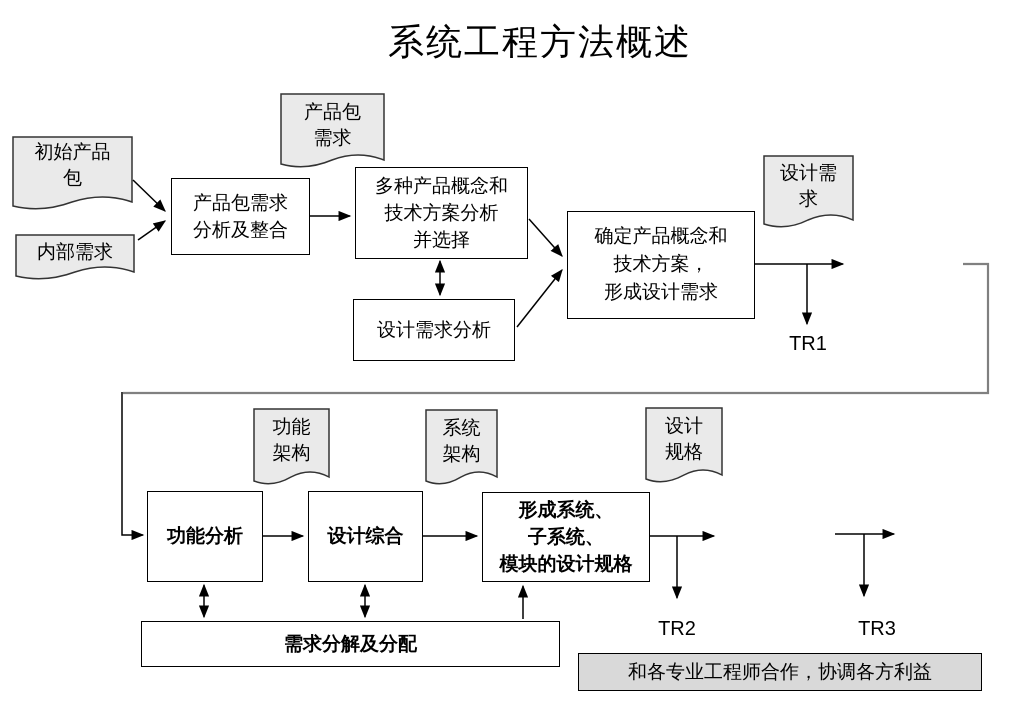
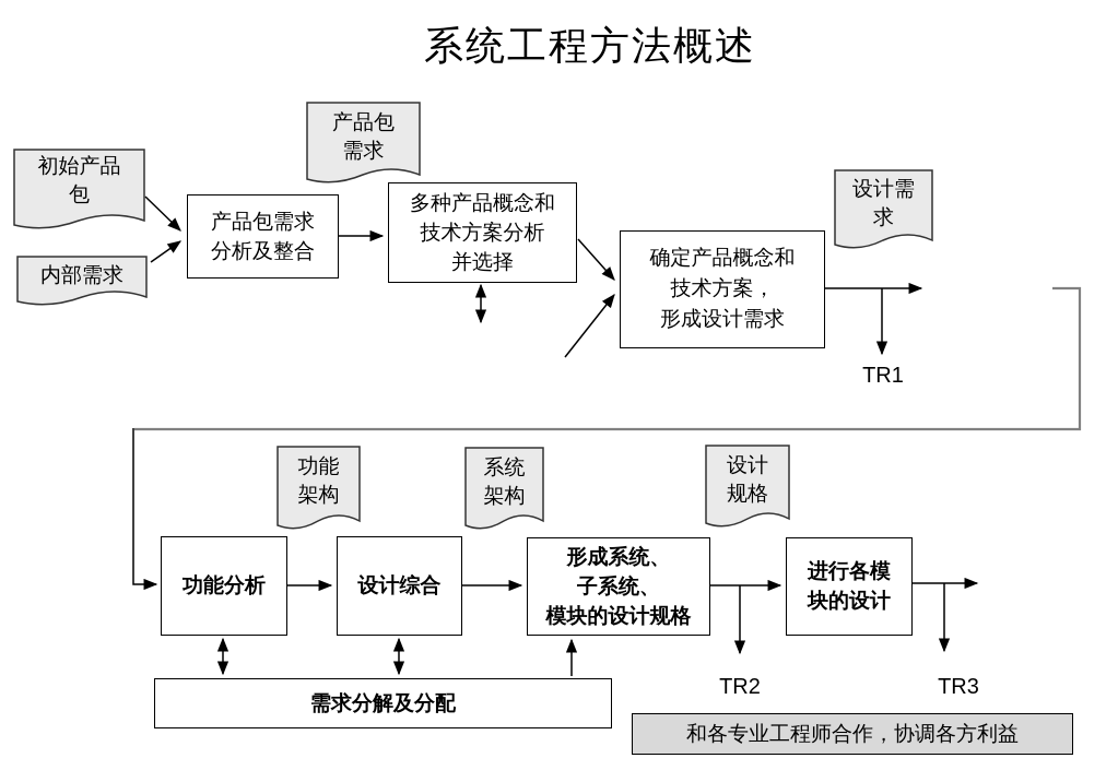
  系统工程方法概述
  初始产品
  包
  内部需求
  产品包
  需求
  设计需
  求
  产品包需求
  分析及整合
  多种产品概念和
  技术方案分析
  并选择
- 设计需求分析
  确定产品概念和
  技术方案，
  形成设计需求
  TR1
  功能
  架构
  系统
  架构
  设计
  规格
  功能分析
  设计综合
  形成系统、
  子系统、
  模块的设计规格
+ 进行各模
+ 块的设计
  需求分解及分配
  TR2
  TR3
  和各专业工程师合作，协调各方利益
